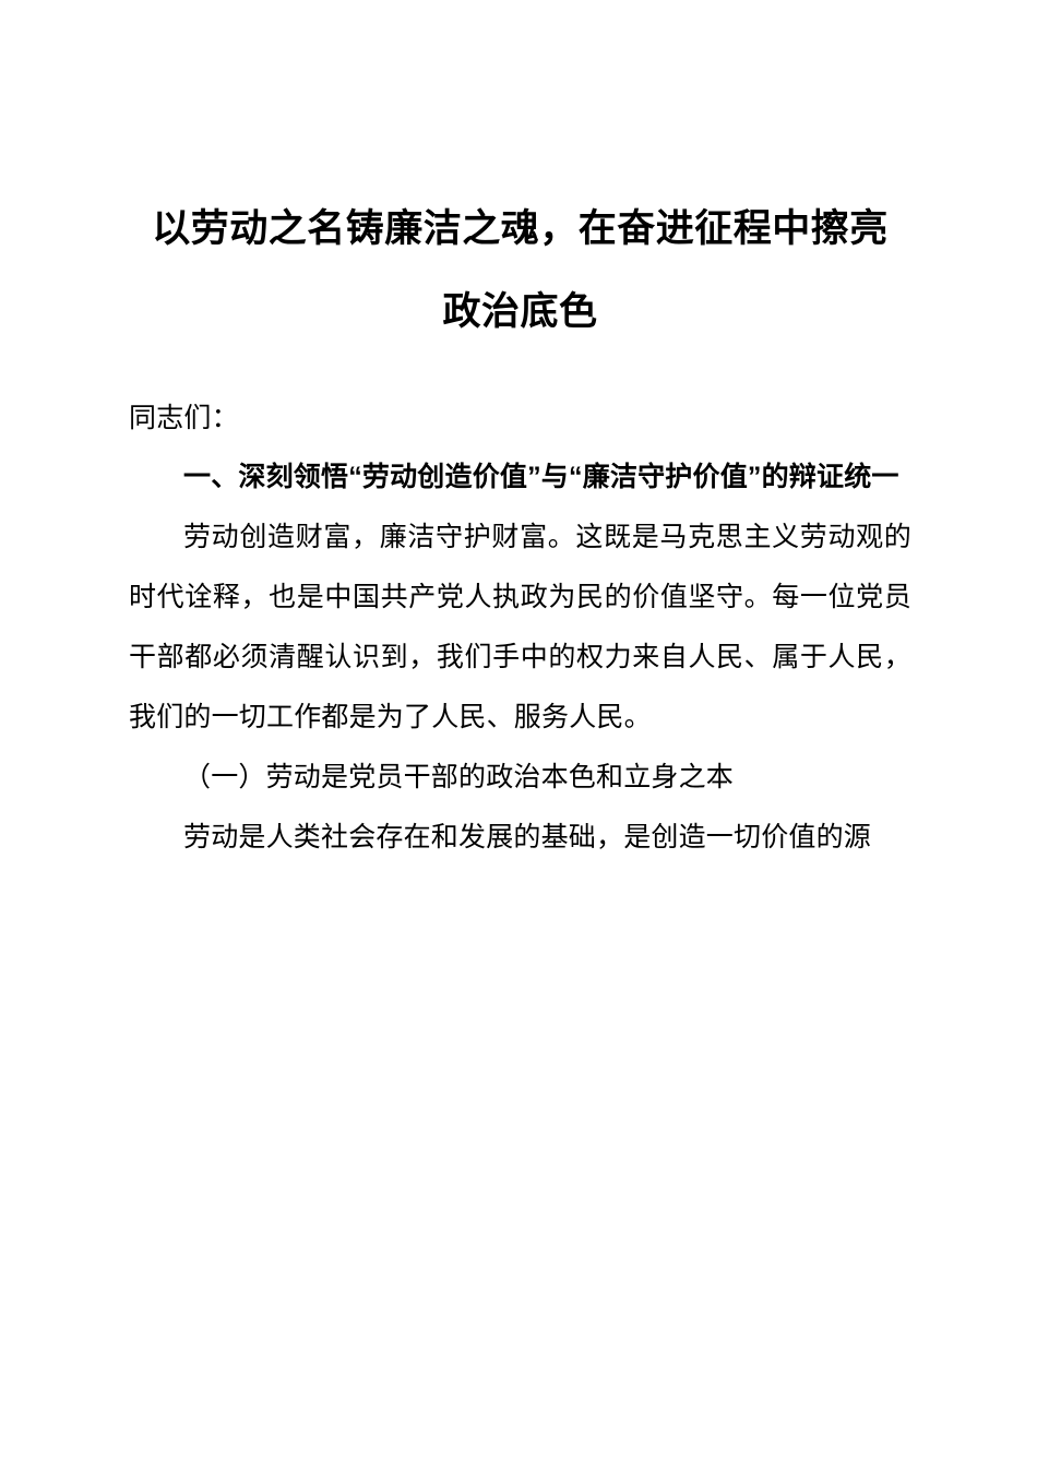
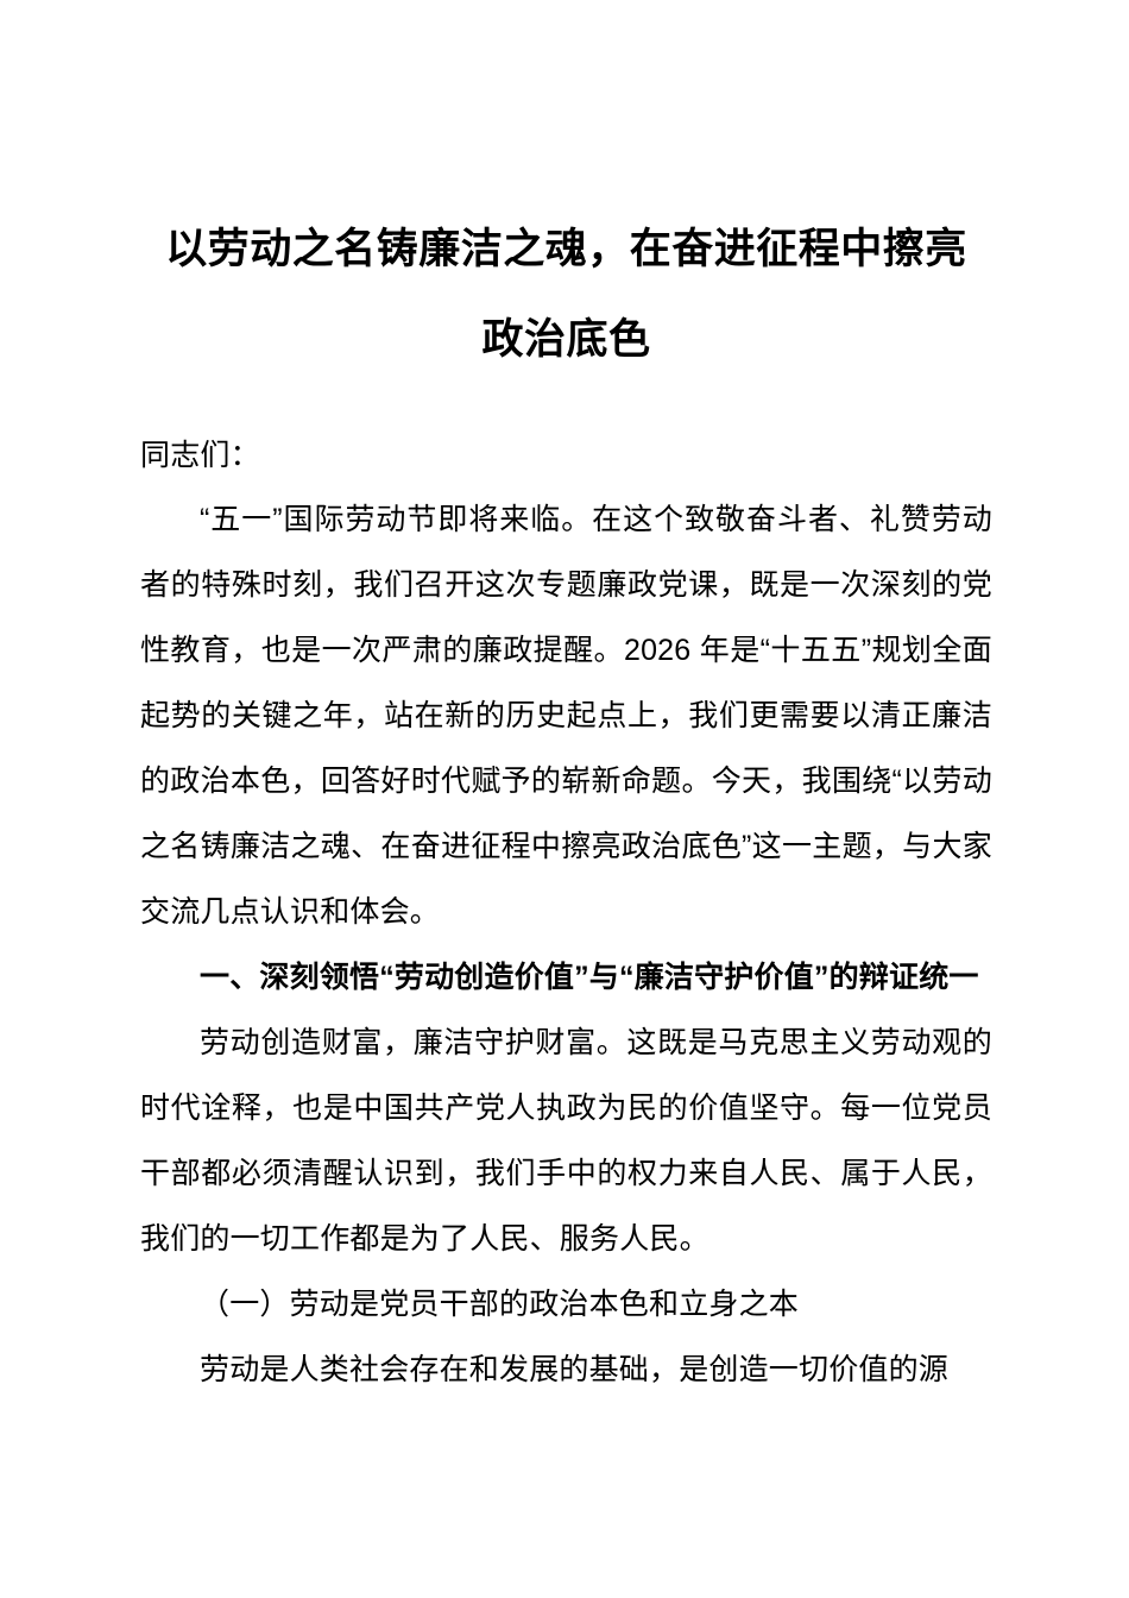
  以劳动之名铸廉洁之魂，在奋进征程中擦亮
  政治底色
  同志们：
+ “五一”国际劳动节即将来临。在这个致敬奋斗者、礼赞劳动者的特殊时刻，我们召开这次专题廉政党课，既是一次深刻的党性教育，也是一次严肃的廉政提醒。2026 年是“十五五”规划全面起势的关键之年，站在新的历史起点上，我们更需要以清正廉洁的政治本色，回答好时代赋予的崭新命题。今天，我围绕“以劳动之名铸廉洁之魂、在奋进征程中擦亮政治底色”这一主题，与大家交流几点认识和体会。
  一、深刻领悟“劳动创造价值”与“廉洁守护价值”的辩证统一
  劳动创造财富，廉洁守护财富。这既是马克思主义劳动观的时代诠释，也是中国共产党人执政为民的价值坚守。每一位党员干部都必须清醒认识到，我们手中的权力来自人民、属于人民，我们的一切工作都是为了人民、服务人民。
  （一）劳动是党员干部的政治本色和立身之本
  劳动是人类社会存在和发展的基础，是创造一切价值的源
